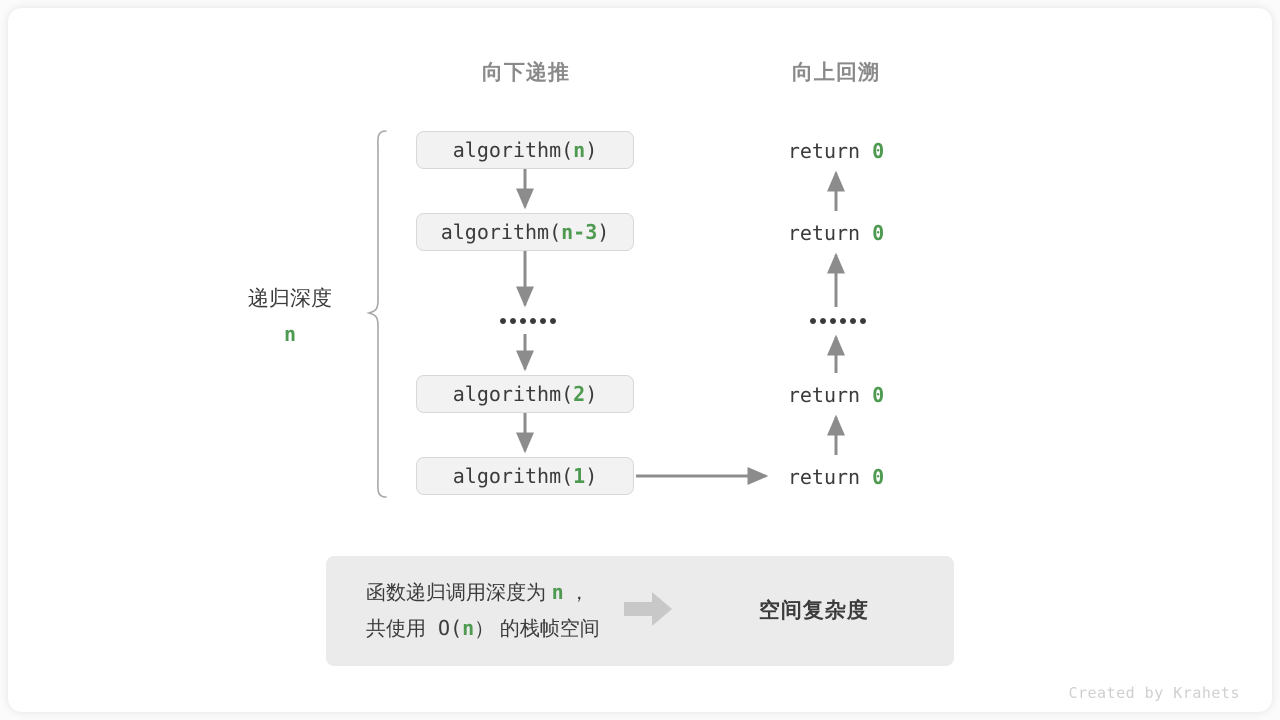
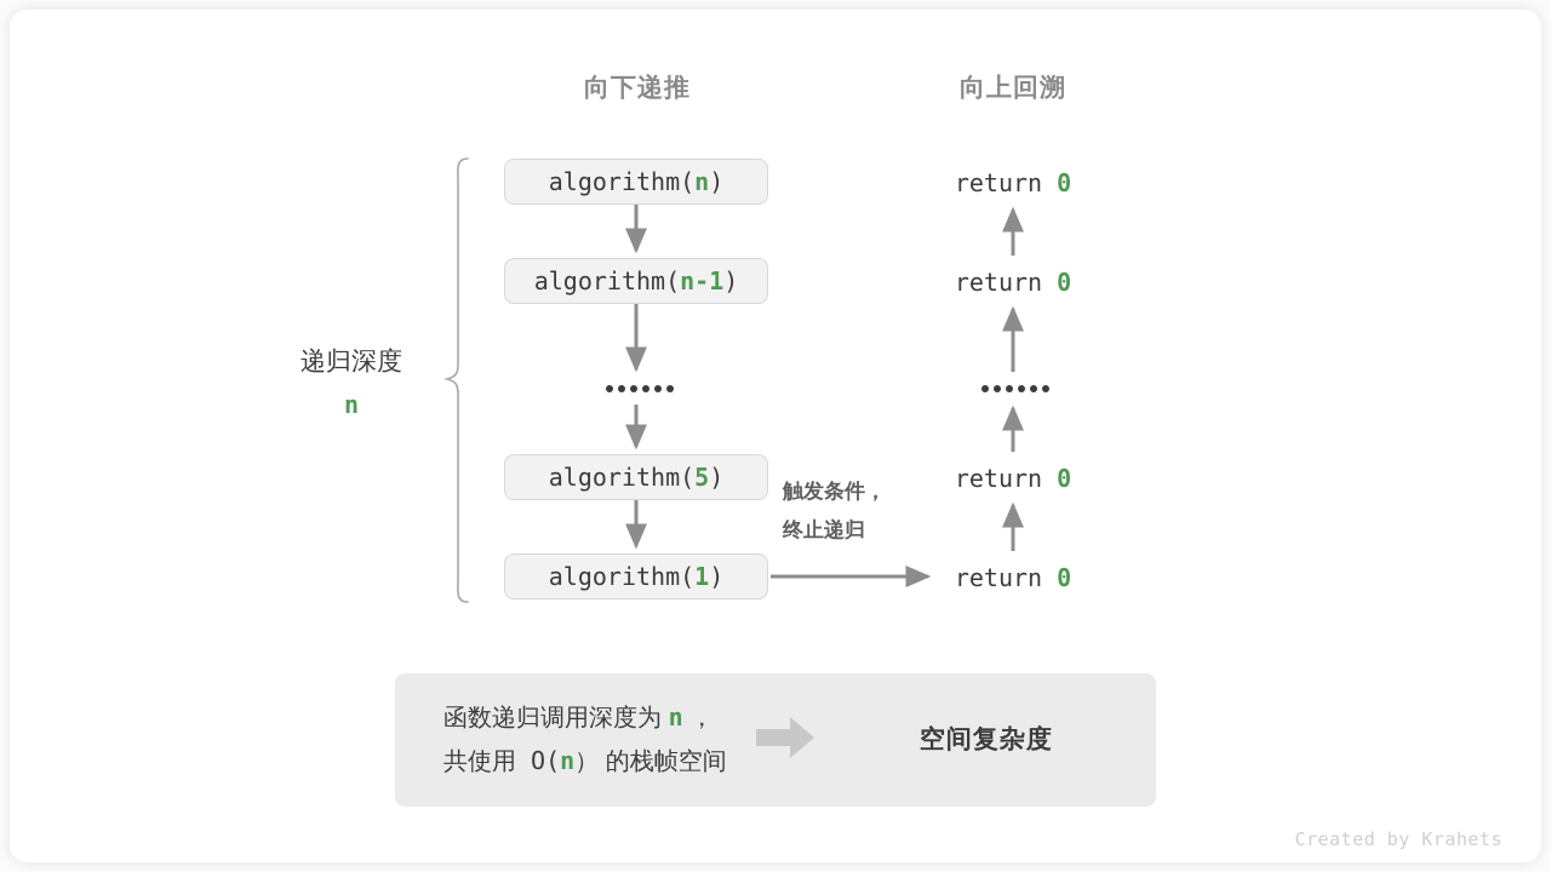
  向下递推
  向上回溯
  递归深度
  n
  algorithm(
  n
  )
  algorithm(
- n-3
+ n-1
  )
  algorithm(
- 2
+ 5
  )
  algorithm(
  1
  )
  return 0
  return 0
  return 0
  return 0
+ 触发条件，
+ 终止递归
  函数递归调用深度为 n ，
  共使用 O(n） 的栈帧空间
  空间复杂度
  Created by Krahets
